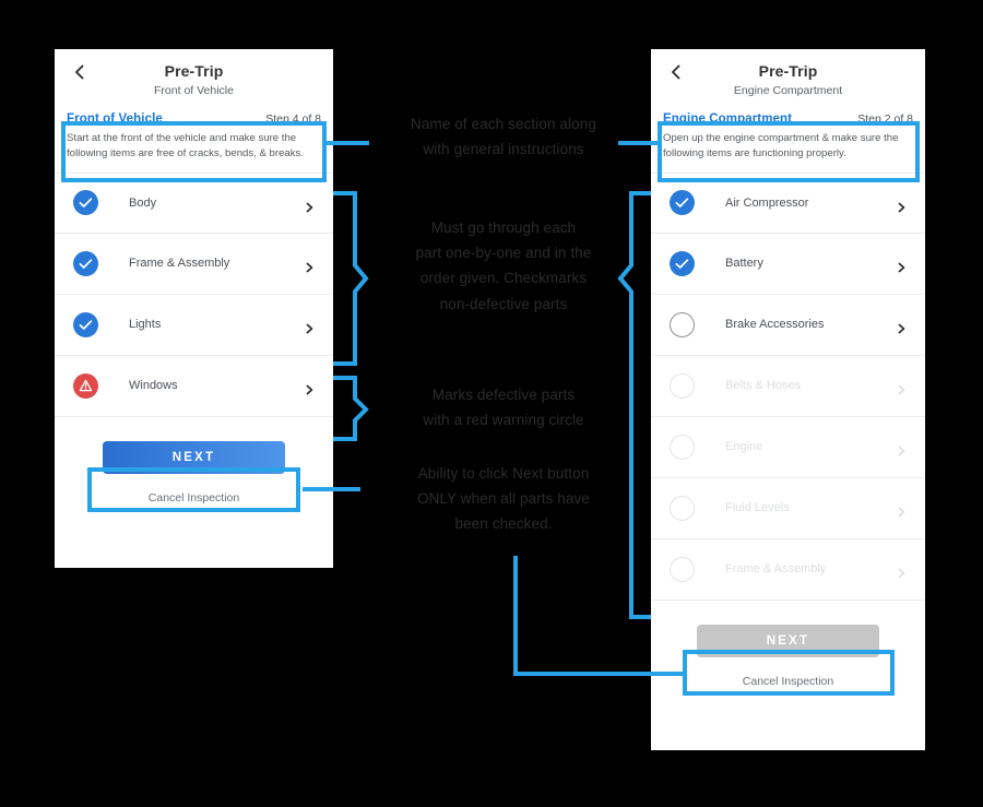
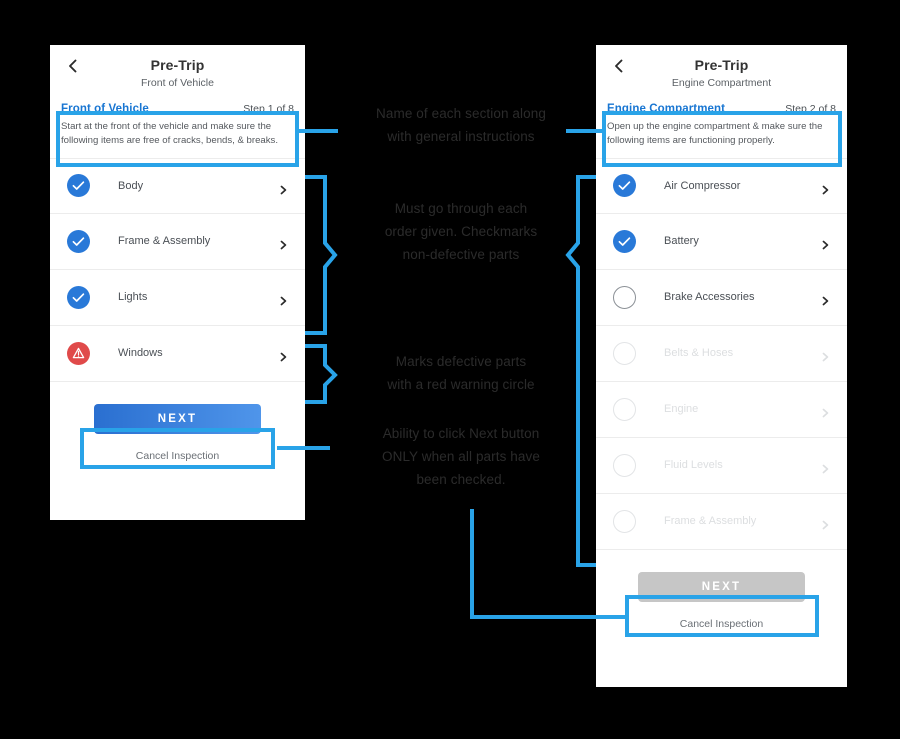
  Pre-Trip
  Front of Vehicle
  Front of Vehicle
- Step 4 of 8
+ Step 1 of 8
  Start at the front of the vehicle and make sure the following items are free of cracks, bends, & breaks.
  Body
  Frame & Assembly
  Lights
  Windows
  NEXT
  Cancel Inspection
  Pre-Trip
  Engine Compartment
  Engine Compartment
  Step 2 of 8
  Open up the engine compartment & make sure the following items are functioning properly.
  Air Compressor
  Battery
  Brake Accessories
  Belts & Hoses
  Engine
  Fluid Levels
  Frame & Assembly
  NEXT
  Cancel Inspection
  Name of each section along
  with general instructions
  Must go through each
- part one-by-one and in the
  order given. Checkmarks
  non-defective parts
  Marks defective parts
  with a red warning circle
  Ability to click Next button
  ONLY when all parts have
  been checked.
